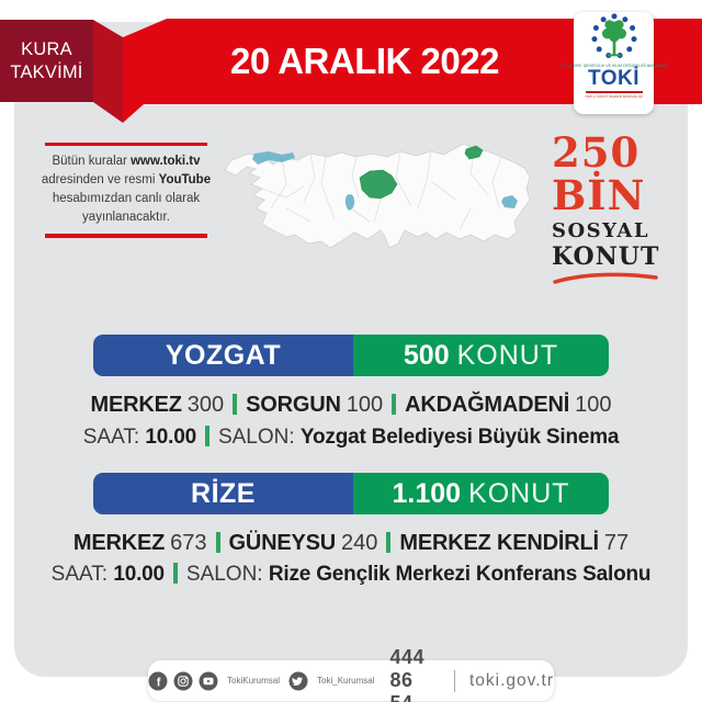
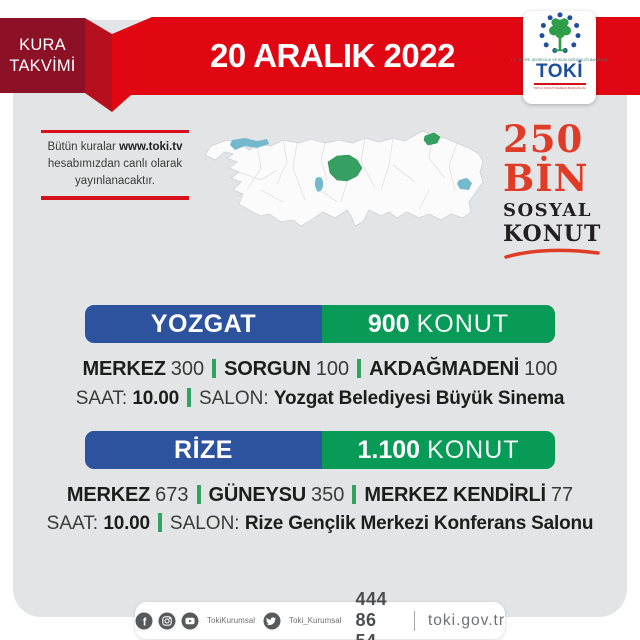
  KURA TAKVİMİ
  20 ARALIK 2022
  TOKİ
  Bütün kuralar www.toki.tv
- adresinden ve resmi YouTube
  hesabımızdan canlı olarak
  yayınlanacaktır.
  250
  BİN
  SOSYAL
  KONUT
  YOZGAT
- 500
+ 900
  KONUT
  MERKEZ 300 SORGUN 100 AKDAĞMADENİ 100
  SAAT: 10.00 SALON: Yozgat Belediyesi Büyük Sinema
  RİZE
  1.100
  KONUT
- MERKEZ 673 GÜNEYSU 240 MERKEZ KENDİRLİ 77
+ MERKEZ 673 GÜNEYSU 350 MERKEZ KENDİRLİ 77
  SAAT: 10.00 SALON: Rize Gençlik Merkezi Konferans Salonu
  f
  TokiKurumsal
  Toki_Kurumsal
  444 86
  toki.gov.tr
